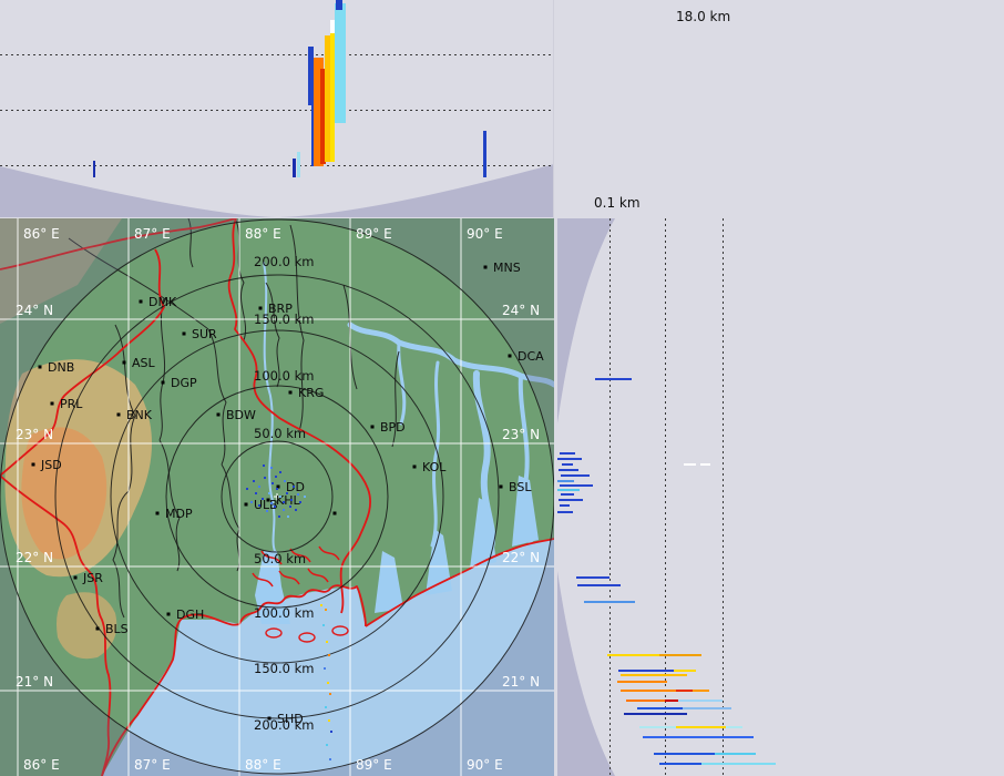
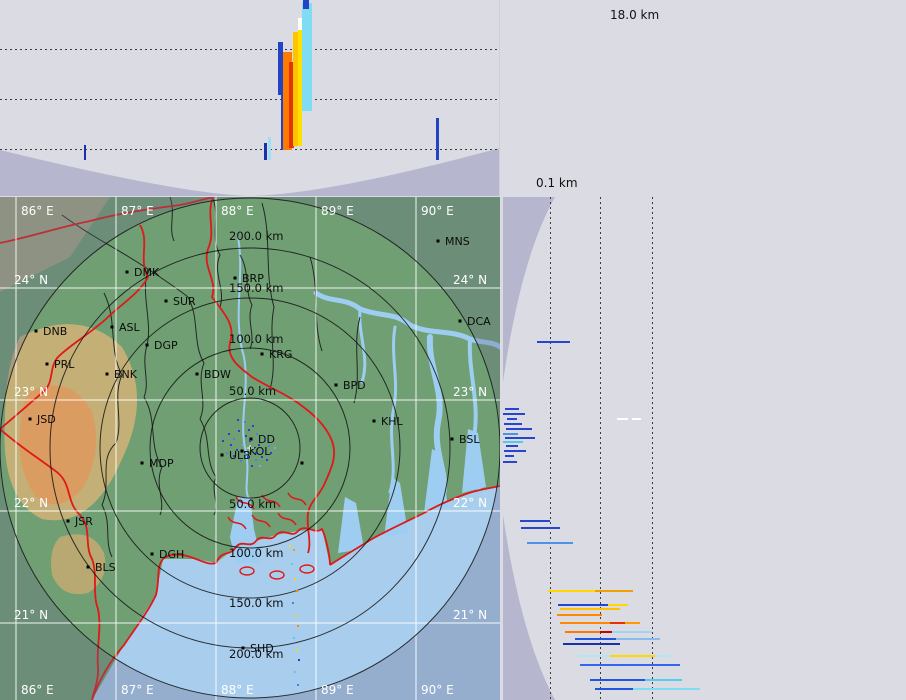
  18.0 km
  0.1 km
  86° E
  86° E
  87° E
  87° E
  88° E
  88° E
  89° E
  89° E
  90° E
  90° E
  24° N
  24° N
  23° N
  23° N
  22° N
  22° N
  21° N
  21° N
  200.0 km
  150.0 km
  100.0 km
  50.0 km
  50.0 km
  100.0 km
  150.0 km
  200.0 km
  DMK
  BRP
  SUR
  ASL
  DNB
  DGP
  KRG
  PRL
  BNK
  BDW
  BPD
  JSD
- KOL
+ KHL
  BSL
  DD
- KHL
+ KOL
  MDP
  JSR
  DGH
  BLS
  SHD
  MNS
  DCA
